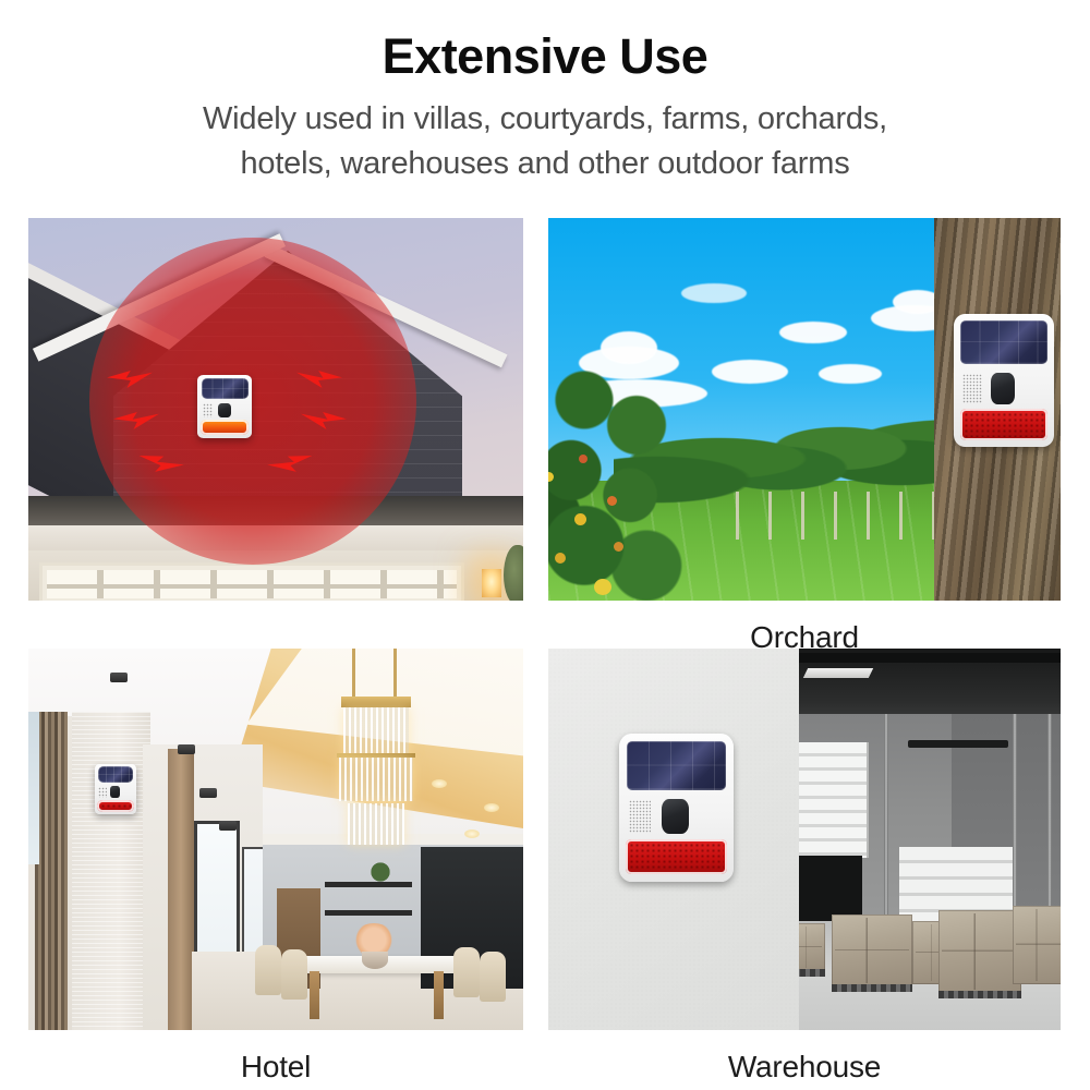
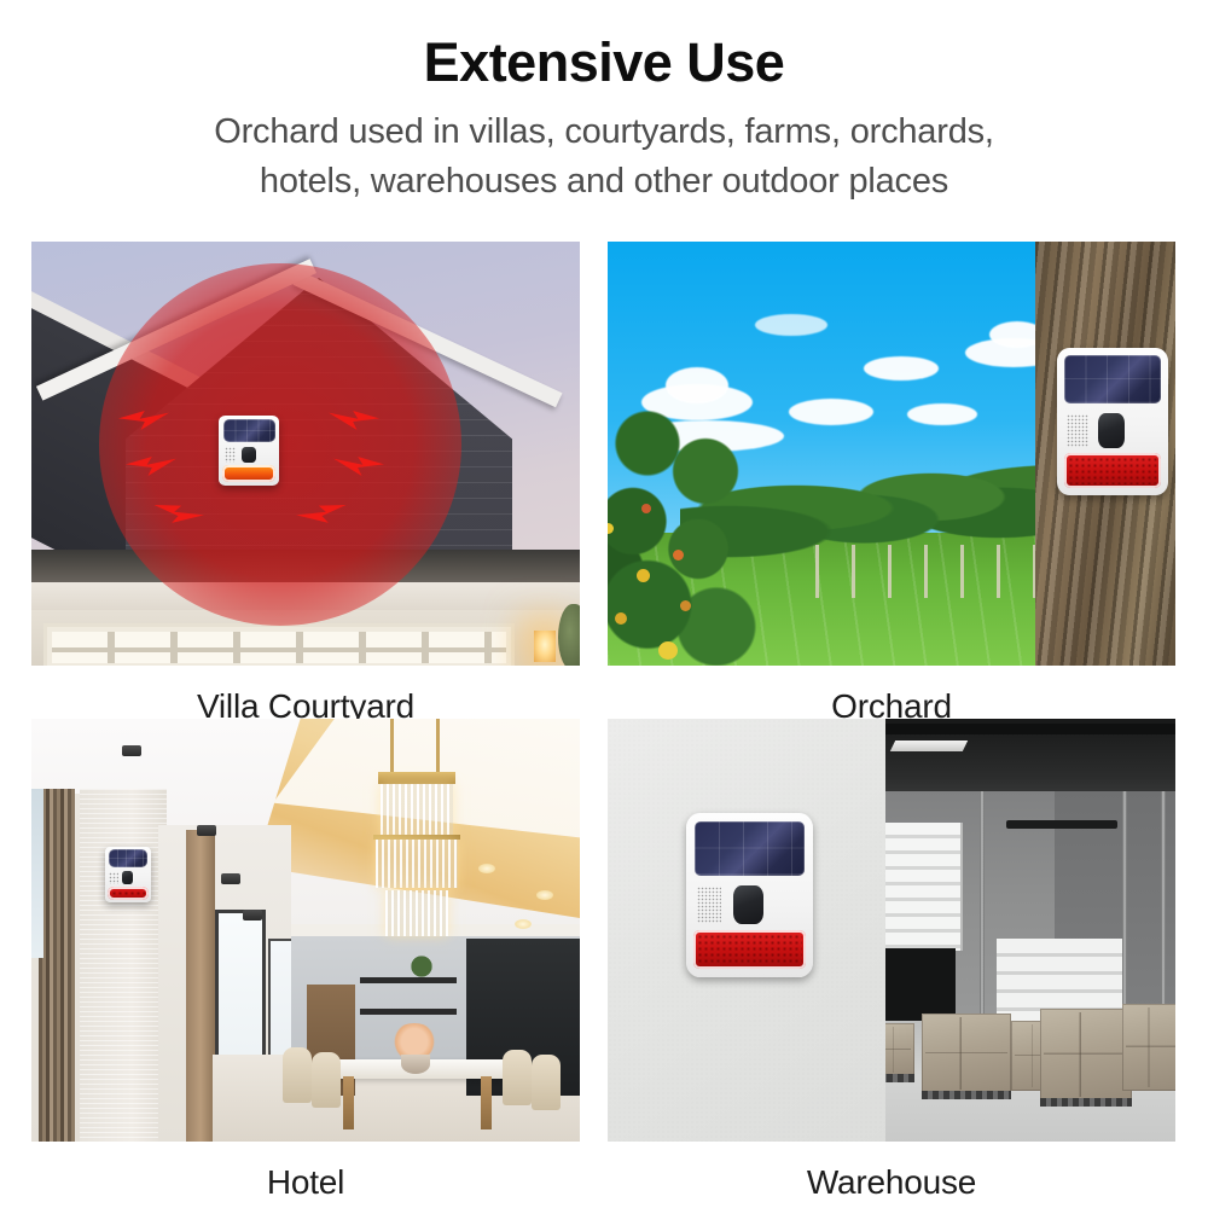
  Extensive Use
- Widely used in villas, courtyards, farms, orchards,
+ Orchard used in villas, courtyards, farms, orchards,
- hotels, warehouses and other outdoor farms
+ hotels, warehouses and other outdoor places
+ Villa Courtyard
  Orchard
  Hotel
  Warehouse
